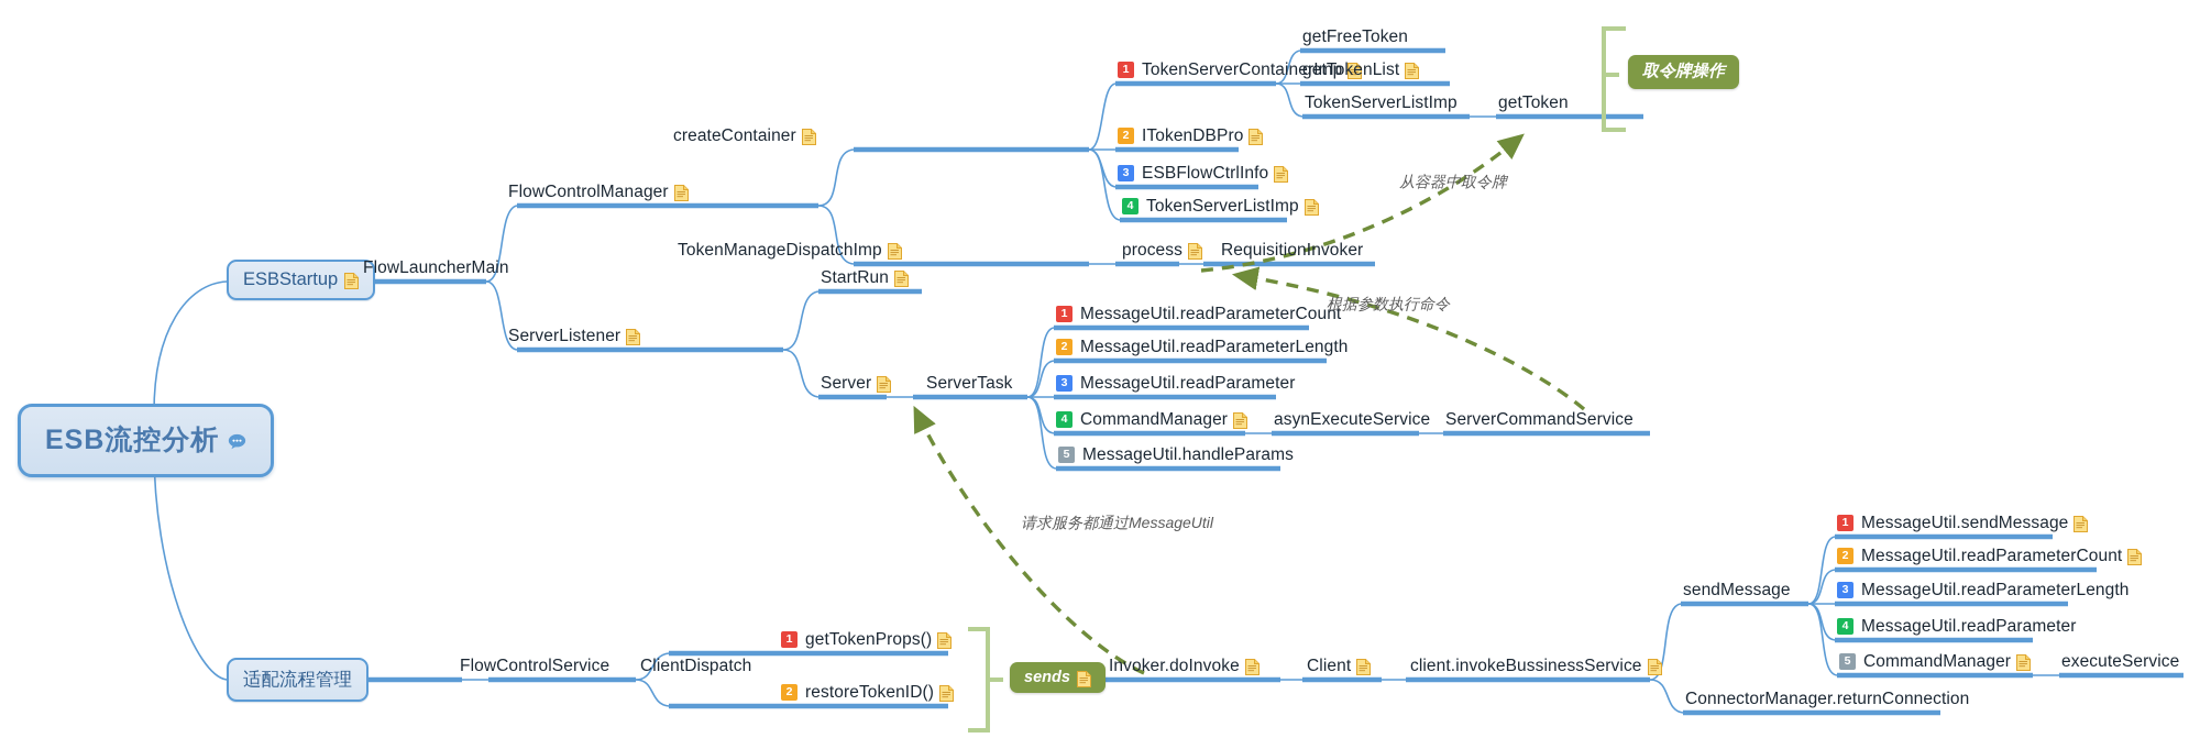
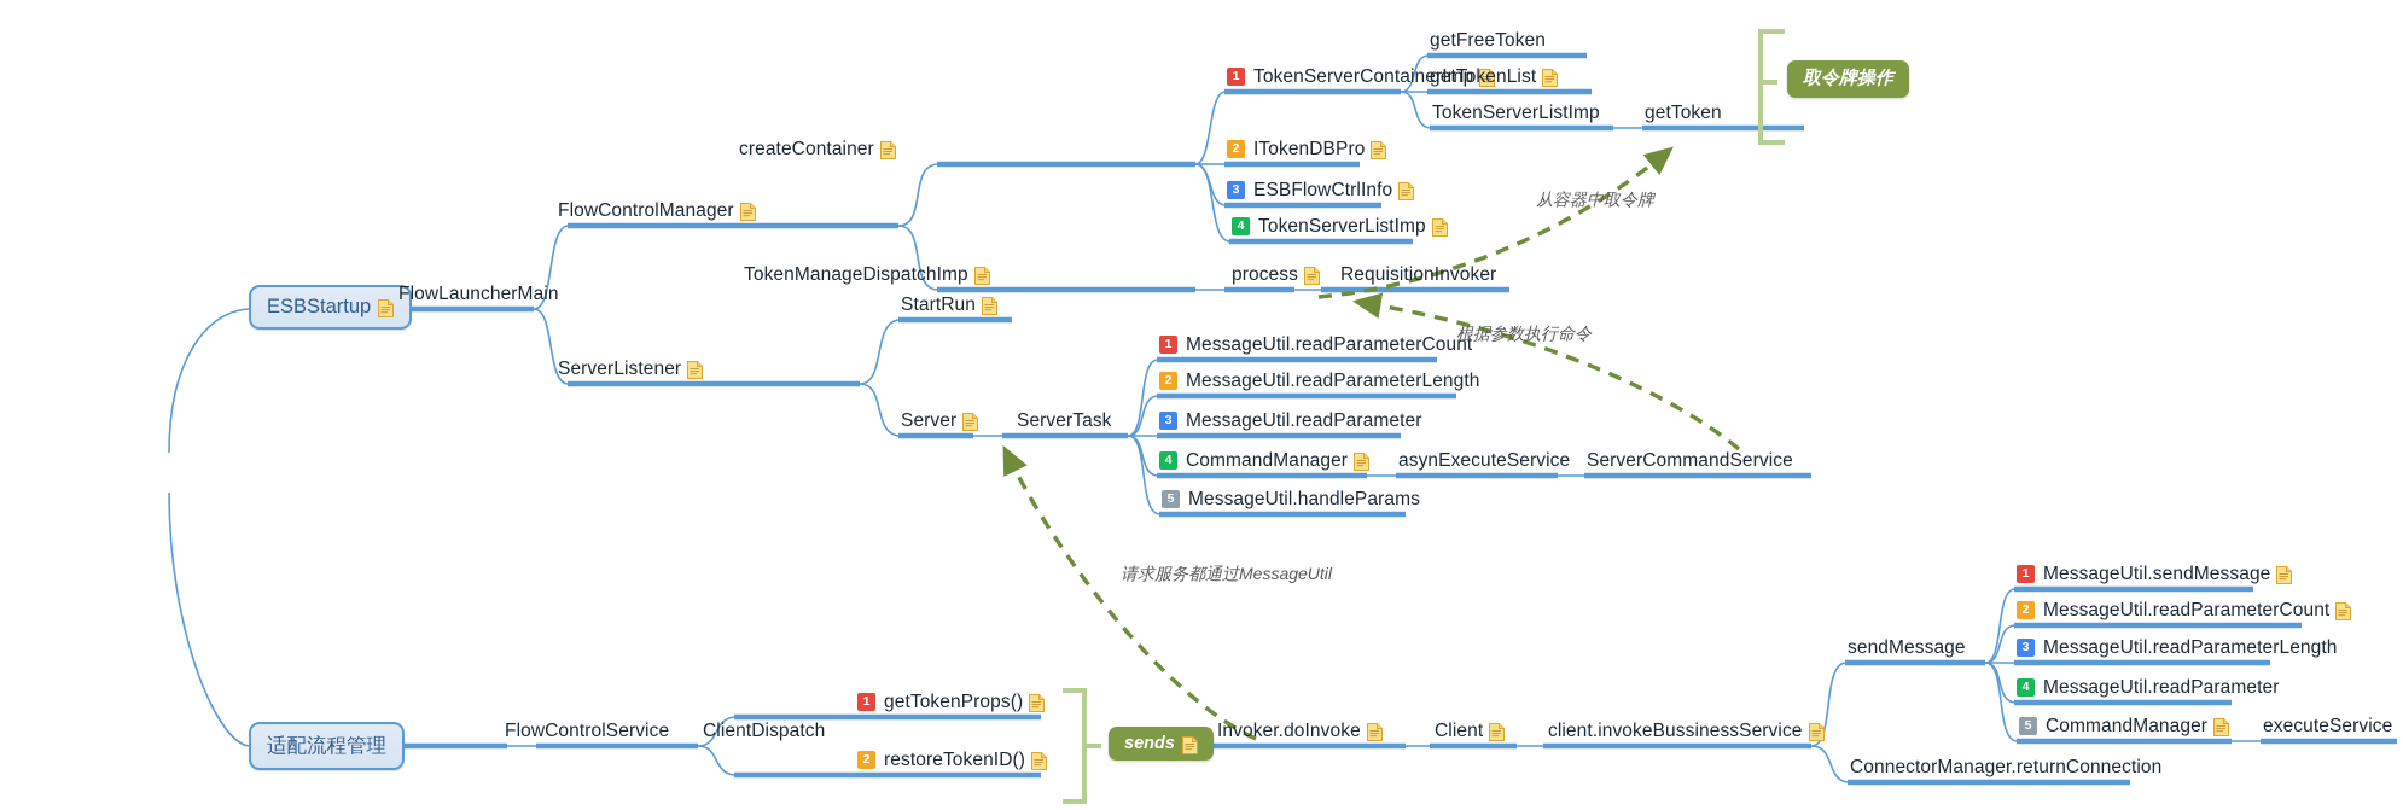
- ESB流控分析
  ESBStartup
  适配流程管理
  FlowLauncherMain
  FlowControlManager
  ServerListener
  createContainer
  TokenManageDispatchImp
  process
  RequisitionInvoker
  1
  TokenServerContainerImp
  2
  ITokenDBPro
  3
  ESBFlowCtrlInfo
  4
  TokenServerListImp
  getFreeToken
  getTokenList
  TokenServerListImp
  getToken
  取令牌操作
  StartRun
  Server
  ServerTask
  1
  MessageUtil.readParameterCount
  2
  MessageUtil.readParameterLength
  3
  MessageUtil.readParameter
  4
  CommandManager
  5
  MessageUtil.handleParams
  asynExecuteService
  ServerCommandService
  FlowControlService
  ClientDispatch
  1
  getTokenProps()
  2
  restoreTokenID()
  sends
  Invoker.doInvoke
  Client
  client.invokeBussinessService
  sendMessage
  ConnectorManager.returnConnection
  1
  MessageUtil.sendMessage
  2
  MessageUtil.readParameterCount
  3
  MessageUtil.readParameterLength
  4
  MessageUtil.readParameter
  5
  CommandManager
  executeService
  从容器中取令牌
  根据参数执行命令
  请求服务都通过MessageUtil
